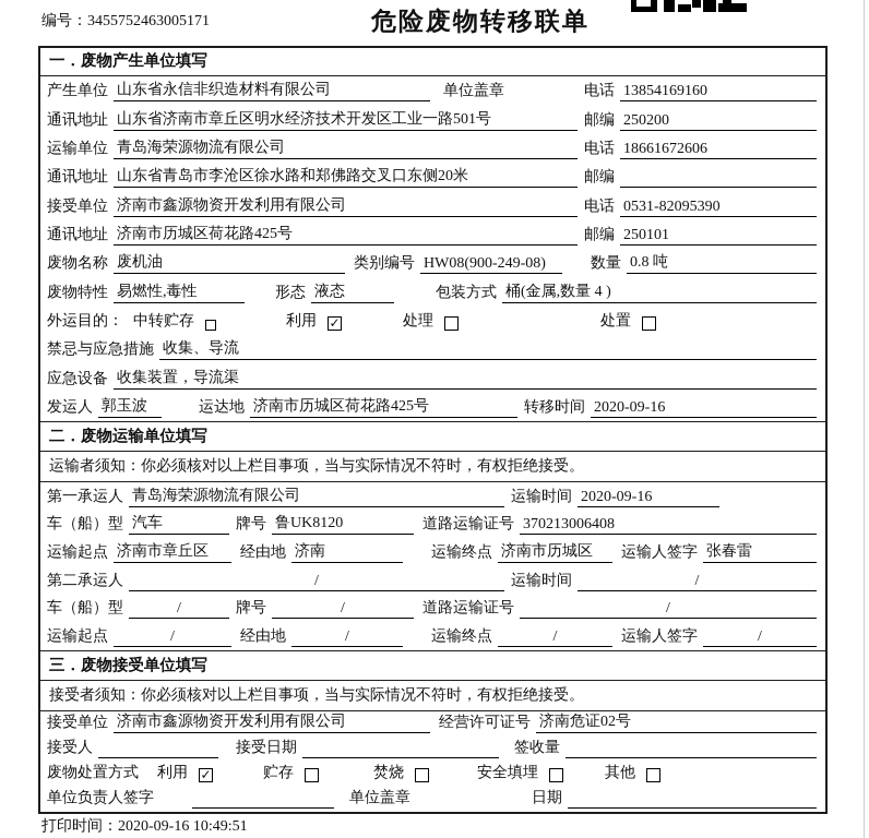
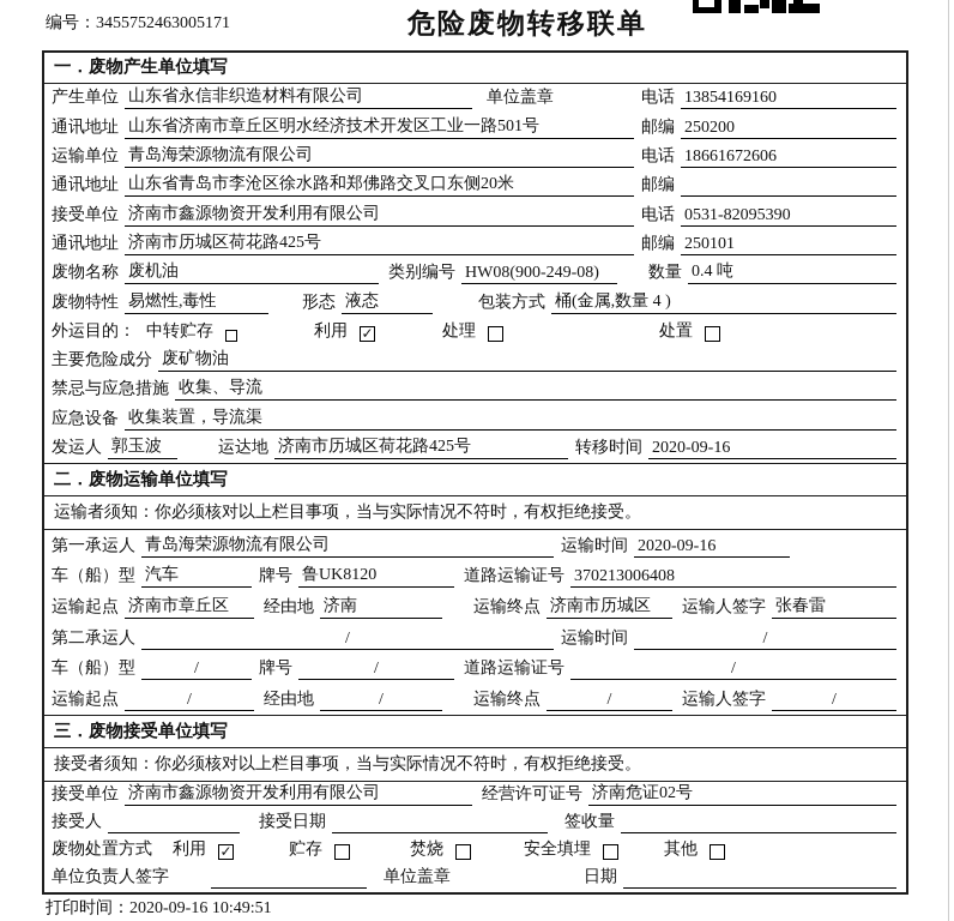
  编号：3455752463005171
  危险废物转移联单
  一．废物产生单位填写
  产生单位
  山东省永信非织造材料有限公司
  单位盖章
  电话
  13854169160
  通讯地址
  山东省济南市章丘区明水经济技术开发区工业一路501号
  邮编
  250200
  运输单位
  青岛海荣源物流有限公司
  电话
  18661672606
  通讯地址
  山东省青岛市李沧区徐水路和郑佛路交叉口东侧20米
  邮编
  接受单位
  济南市鑫源物资开发利用有限公司
  电话
  0531-82095390
  通讯地址
  济南市历城区荷花路425号
  邮编
  250101
  废物名称
  废机油
  类别编号
  HW08(900-249-08)
  数量
- 0.8 吨
+ 0.4 吨
  废物特性
  易燃性,毒性
  形态
  液态
  包装方式
  桶(金属,数量 4 )
  外运目的：
  中转贮存
  利用
  ✓
  处理
  处置
+ 主要危险成分
+ 废矿物油
  禁忌与应急措施
  收集、导流
  应急设备
  收集装置，导流渠
  发运人
  郭玉波
  运达地
  济南市历城区荷花路425号
  转移时间
  2020-09-16
  二．废物运输单位填写
  运输者须知：你必须核对以上栏目事项，当与实际情况不符时，有权拒绝接受。
  第一承运人
  青岛海荣源物流有限公司
  运输时间
  2020-09-16
  车（船）型
  汽车
  牌号
  鲁UK8120
  道路运输证号
  370213006408
  运输起点
  济南市章丘区
  经由地
  济南
  运输终点
  济南市历城区
  运输人签字
  张春雷
  第二承运人
  /
  运输时间
  /
  车（船）型
  /
  牌号
  /
  道路运输证号
  /
  运输起点
  /
  经由地
  /
  运输终点
  /
  运输人签字
  /
  三．废物接受单位填写
  接受者须知：你必须核对以上栏目事项，当与实际情况不符时，有权拒绝接受。
  接受单位
  济南市鑫源物资开发利用有限公司
  经营许可证号
  济南危证02号
  接受人
  接受日期
  签收量
  废物处置方式
  利用
  ✓
  贮存
  焚烧
  安全填埋
  其他
  单位负责人签字
  单位盖章
  日期
  打印时间：2020-09-16 10:49:51
